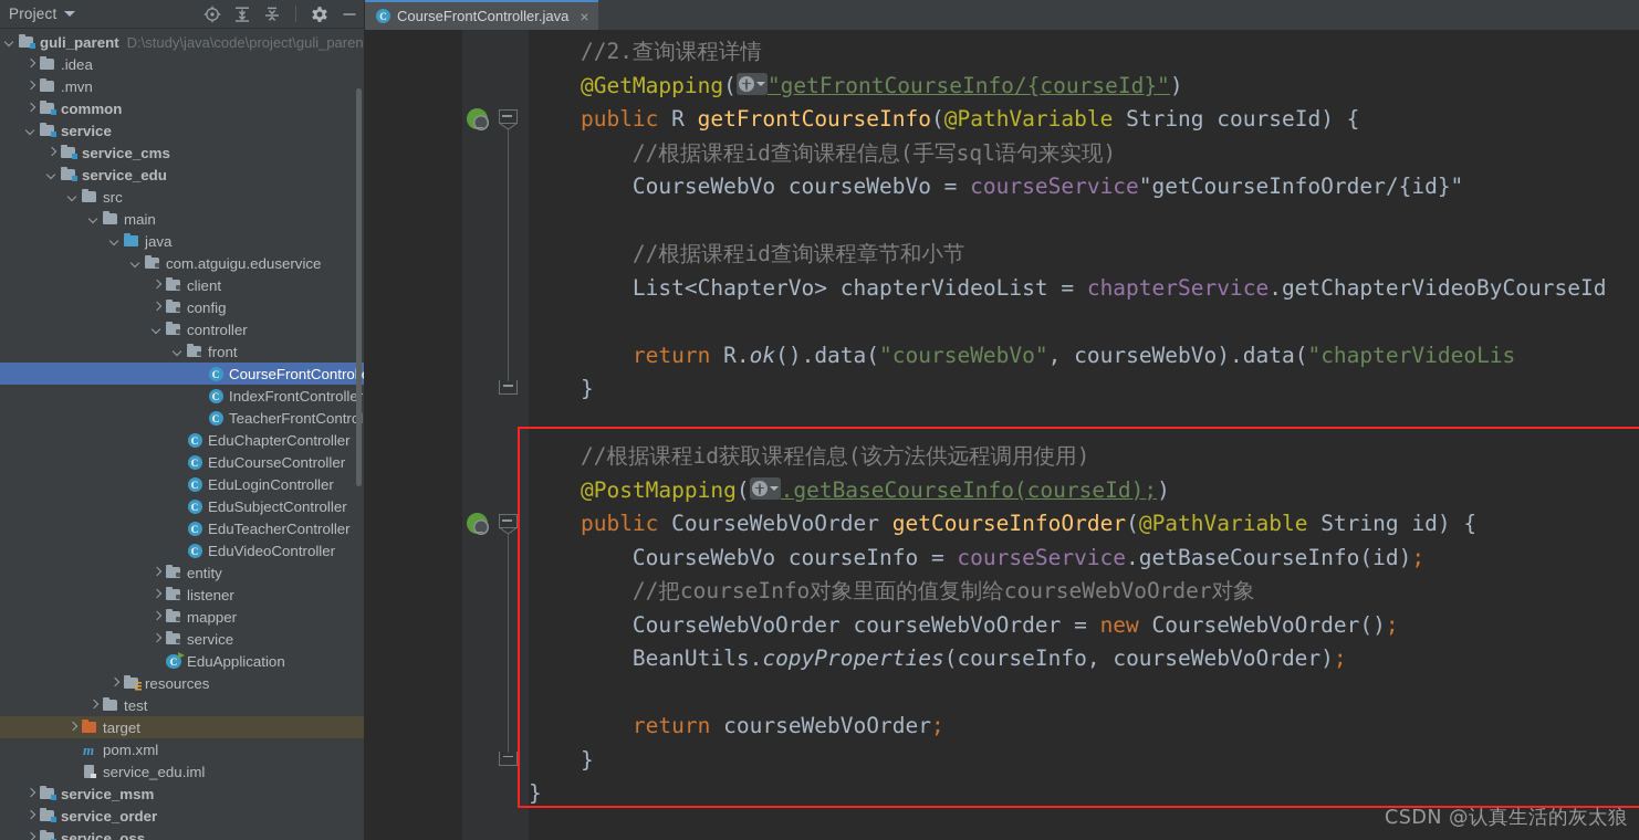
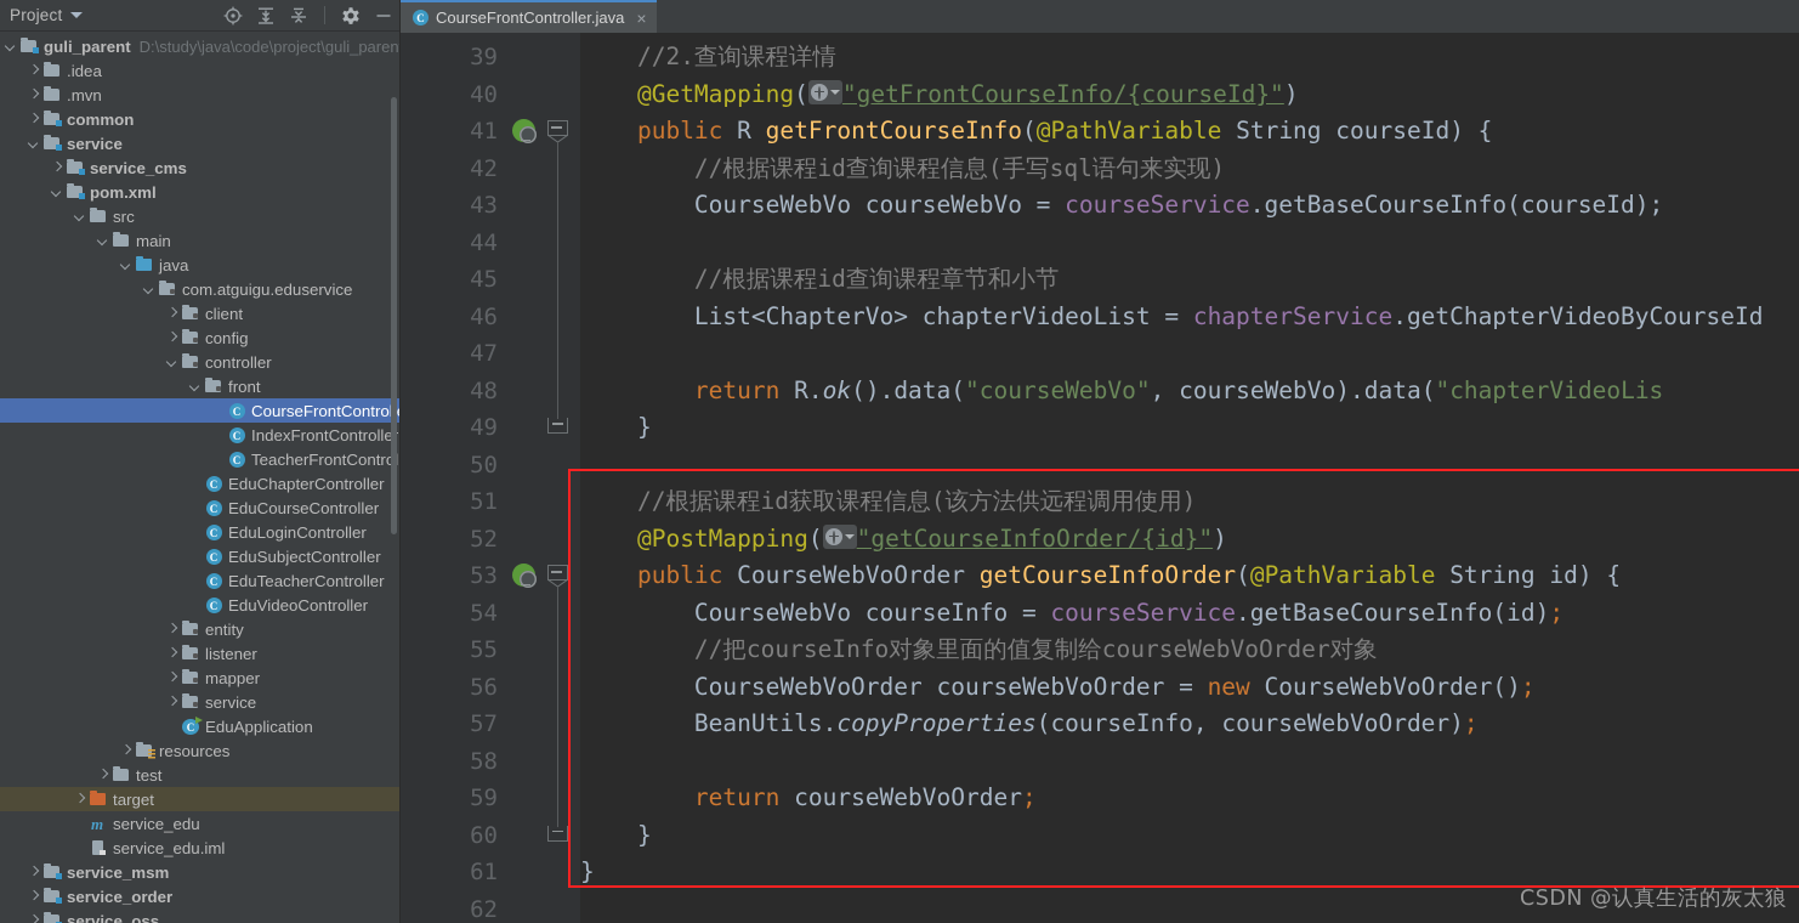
  Project
  guli_parent
  D:\study\java\code\project\guli_paren
  .idea
  .mvn
  common
  service
  service_cms
- service_edu
+ pom.xml
  src
  main
  java
  com.atguigu.eduservice
  client
  config
  controller
  front
  C
  CourseFrontContro
  C
  IndexFrontControlle
  C
  TeacherFrontContr
  C
  EduChapterController
  C
  EduCourseController
  C
  EduLoginController
  C
  EduSubjectController
  C
  EduTeacherController
  C
  EduVideoController
  entity
  listener
  mapper
  service
  C
  EduApplication
  resources
  test
  target
  m
- pom.xml
+ service_edu
  service_edu.iml
  service_msm
  service_order
  service_oss
  C
  CourseFrontController.java
  ×
+ 39
+ 40
+ 41
+ 42
+ 43
+ 44
+ 45
+ 46
+ 47
+ 48
+ 49
+ 50
+ 51
+ 52
+ 53
+ 54
+ 55
+ 56
+ 57
+ 58
+ 59
+ 60
+ 61
+ 62
  //2.查询课程详情
  @GetMapping( "getFrontCourseInfo/{courseId}")
  public R getFrontCourseInfo(@PathVariable String courseId) {
  //根据课程id查询课程信息(手写sql语句来实现)
- CourseWebVo courseWebVo = courseService"getCourseInfoOrder/{id}"
+ CourseWebVo courseWebVo = courseService.getBaseCourseInfo(courseId);
  //根据课程id查询课程章节和小节
  List<ChapterVo> chapterVideoList = chapterService.getChapterVideoByCourseId
  return R.ok().data("courseWebVo", courseWebVo).data("chapterVideoLis
  }
  //根据课程id获取课程信息(该方法供远程调用使用)
- @PostMapping( .getBaseCourseInfo(courseId);)
+ @PostMapping( "getCourseInfoOrder/{id}")
  public CourseWebVoOrder getCourseInfoOrder(@PathVariable String id) {
  CourseWebVo courseInfo = courseService.getBaseCourseInfo(id);
  //把courseInfo对象里面的值复制给courseWebVoOrder对象
  CourseWebVoOrder courseWebVoOrder = new CourseWebVoOrder();
  BeanUtils.copyProperties(courseInfo, courseWebVoOrder);
  return courseWebVoOrder;
  }
  }
  CSDN @认真生活的灰太狼
